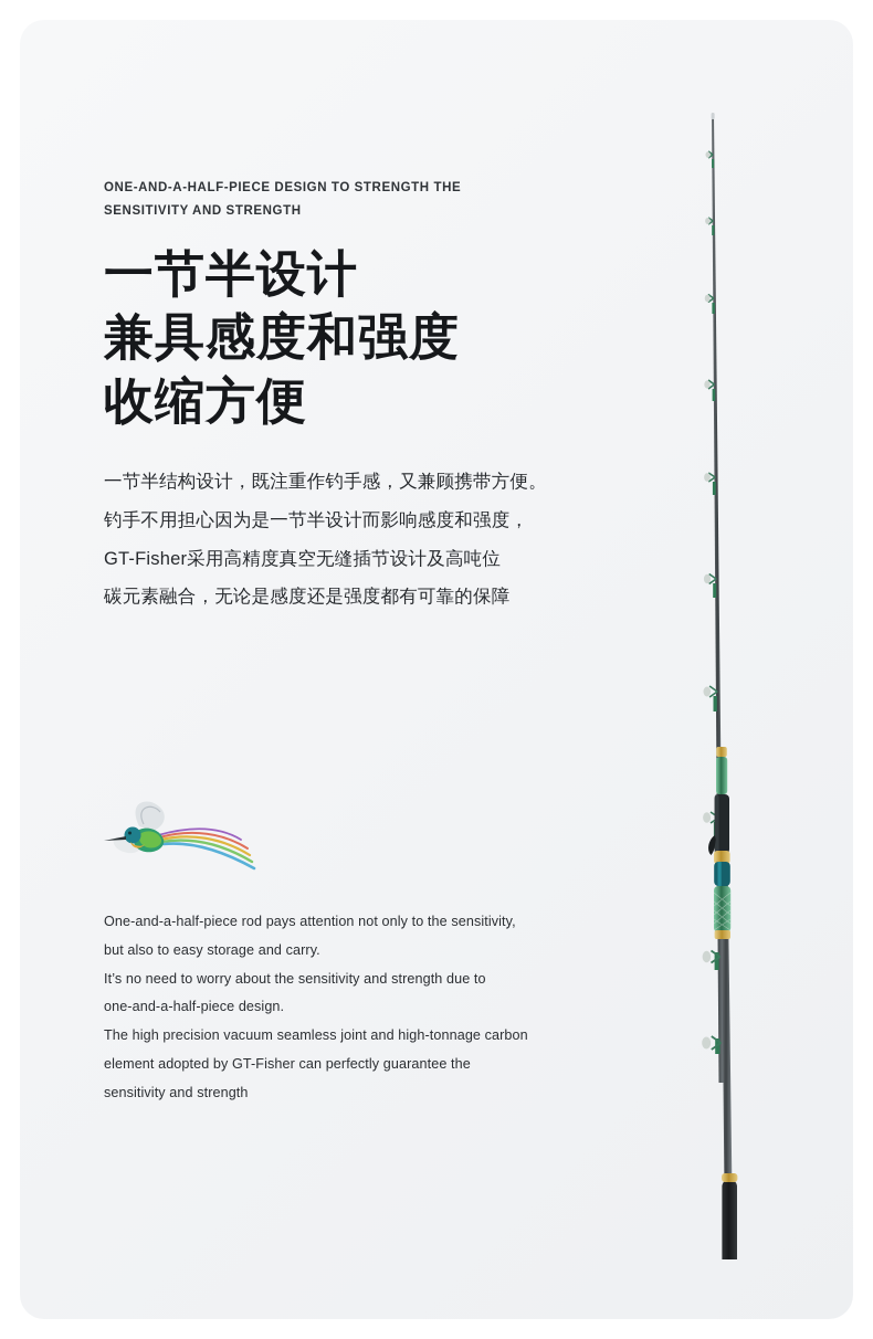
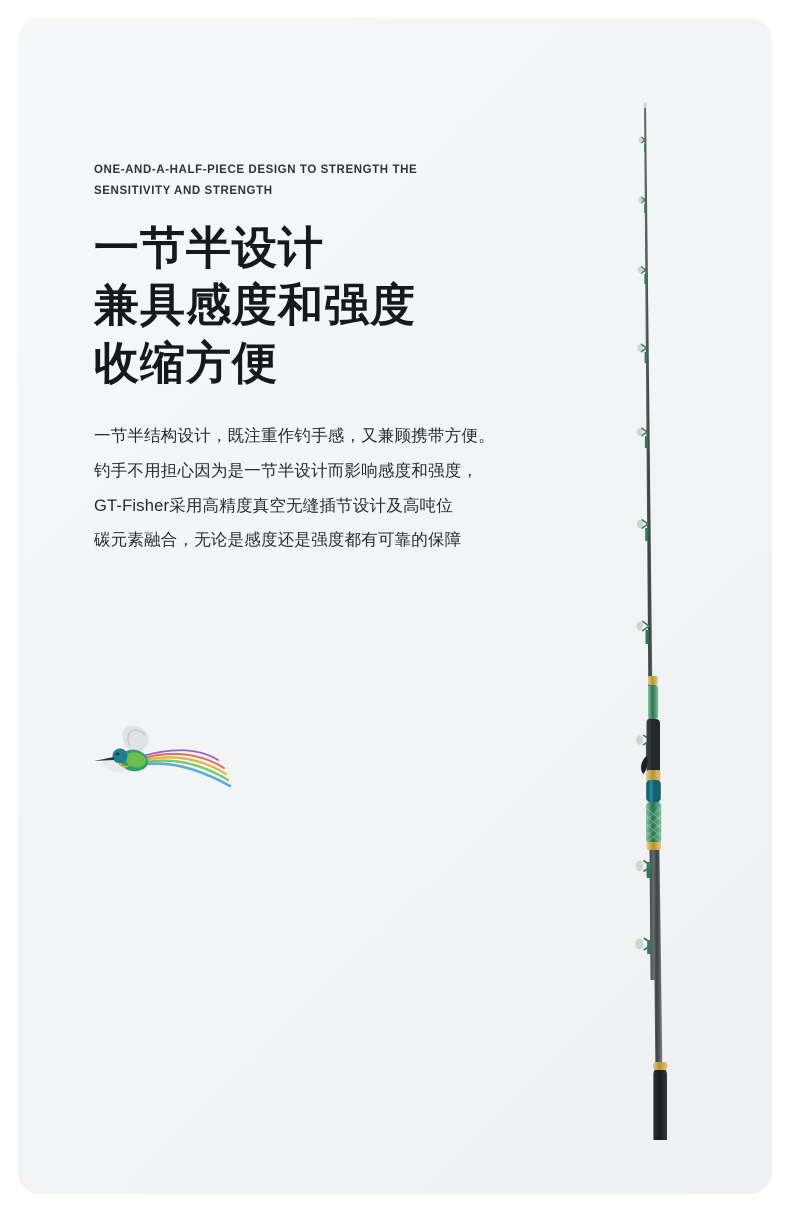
  ONE-AND-A-HALF-PIECE DESIGN TO STRENGTH THE SENSITIVITY AND STRENGTH
  一节半设计
  兼具感度和强度
  收缩方便
  一节半结构设计，既注重作钓手感，又兼顾携带方便。
  钓手不用担心因为是一节半设计而影响感度和强度，
  GT-Fisher采用高精度真空无缝插节设计及高吨位
  碳元素融合，无论是感度还是强度都有可靠的保障
- One-and-a-half-piece rod pays attention not only to the sensitivity,
- but also to easy storage and carry.
- It’s no need to worry about the sensitivity and strength due to
- one-and-a-half-piece design.
- The high precision vacuum seamless joint and high-tonnage carbon
- element adopted by GT-Fisher can perfectly guarantee the
- sensitivity and strength
